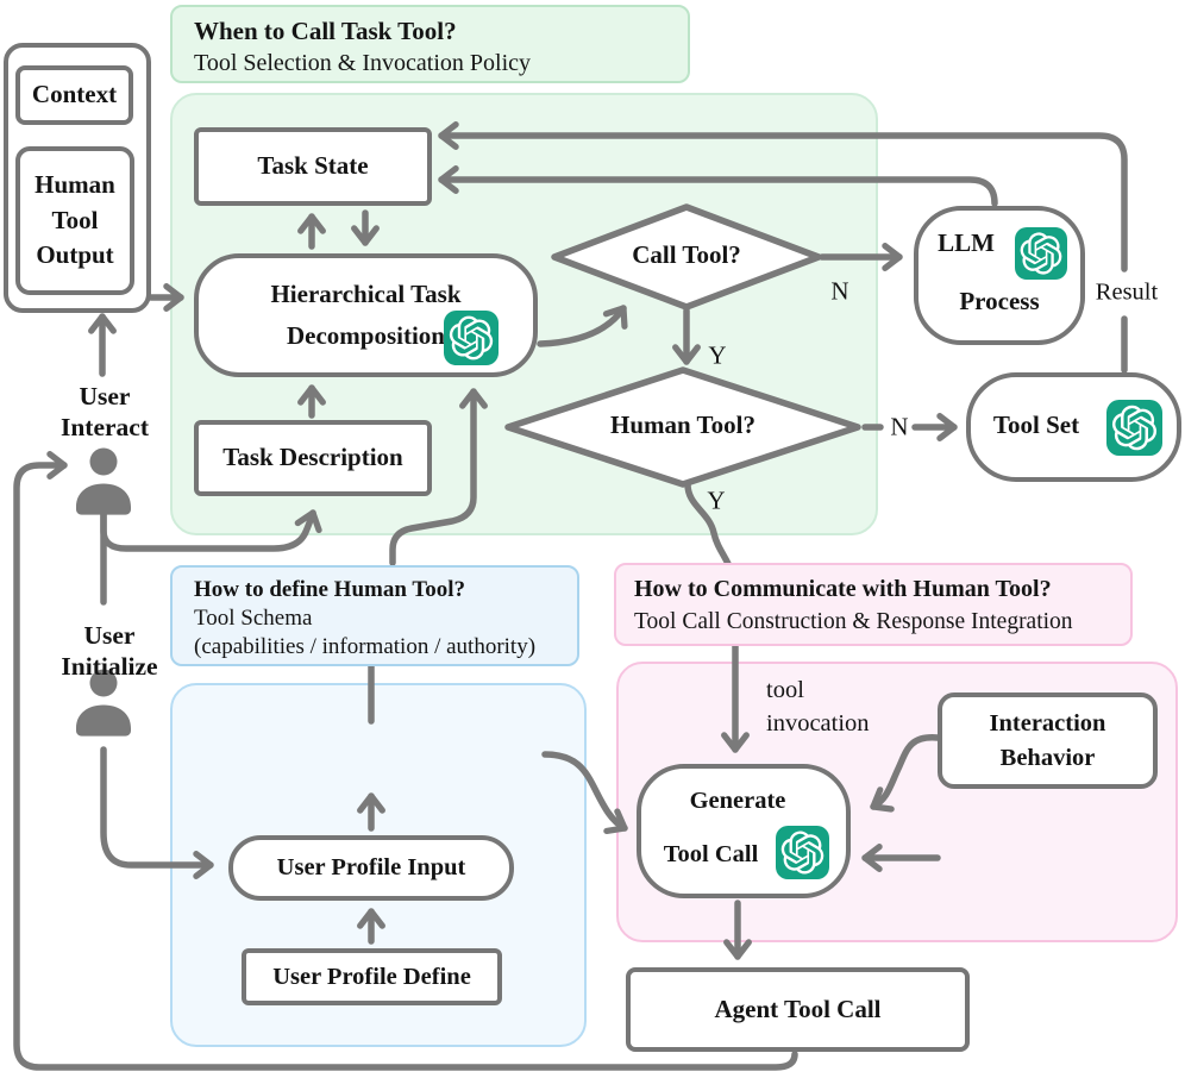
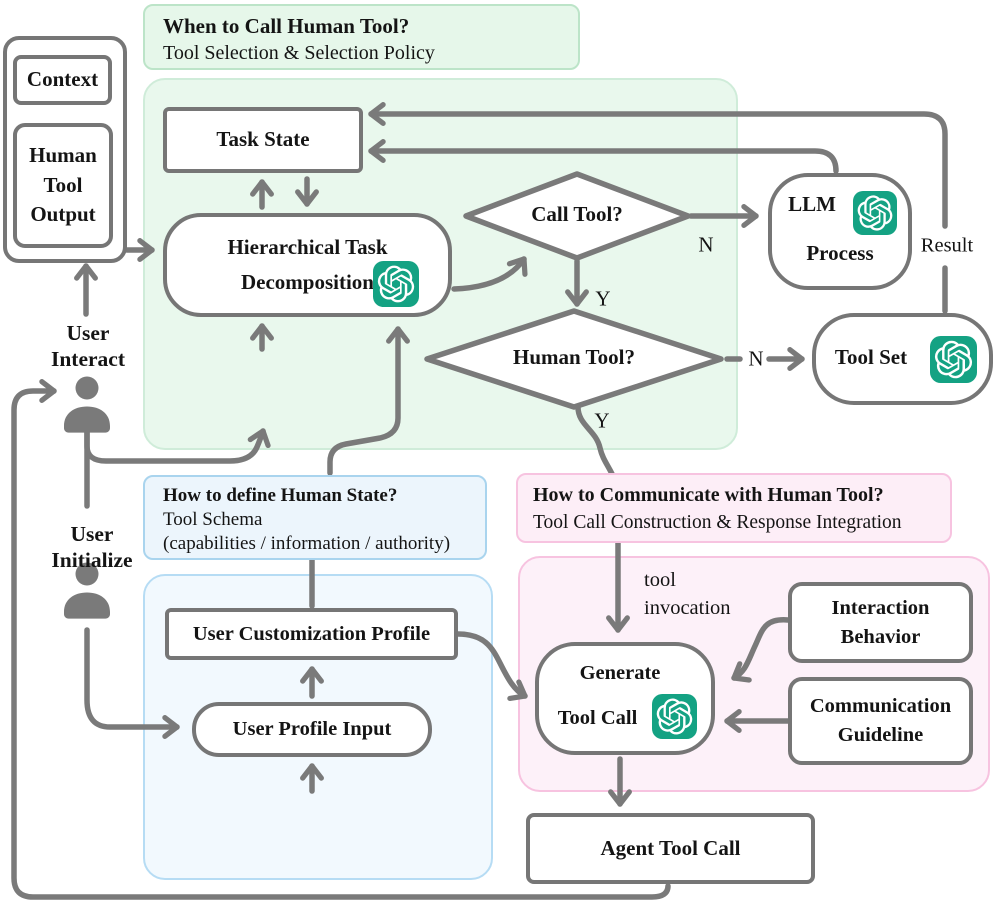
- When to Call Task Tool?
+ When to Call Human Tool?
- Tool Selection & Invocation Policy
+ Tool Selection & Selection Policy
- How to define Human Tool?
+ How to define Human State?
  Tool Schema
  (capabilities / information / authority)
  How to Communicate with Human Tool?
  Tool Call Construction & Response Integration
  Context
  Human
  Tool
  Output
  Task State
  Hierarchical Task
  Decomposition
- Task Description
  Call Tool?
  Human Tool?
  LLM
  Process
  Tool Set
+ User Customization Profile
  User Profile Input
- User Profile Define
  Generate
  Tool Call
  Interaction
  Behavior
+ Communication
+ Guideline
  Agent Tool Call
  User
  Interact
  User
  Initialize
  N
  Y
  N
  Y
  Result
  tool
  invocation
